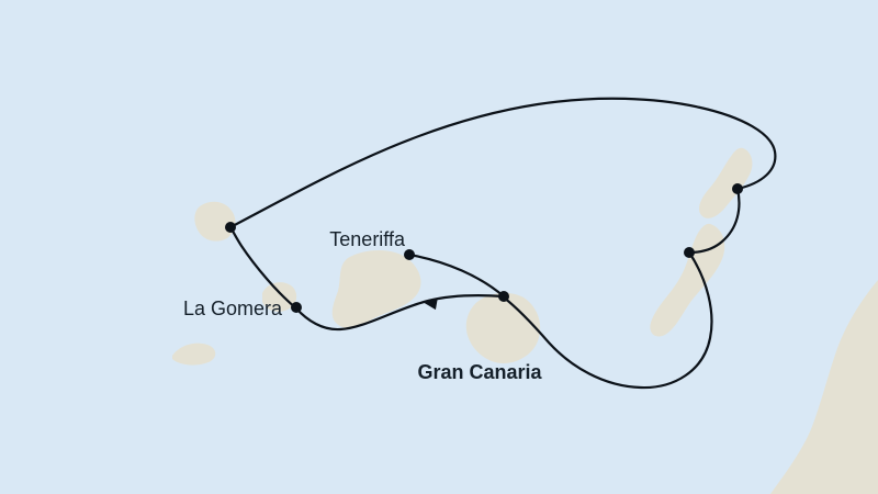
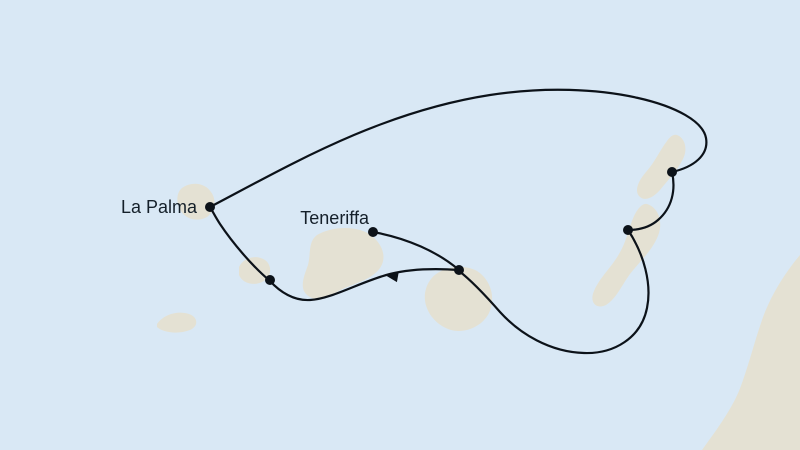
+ La Palma
  Teneriffa
- La Gomera
- Gran Canaria
